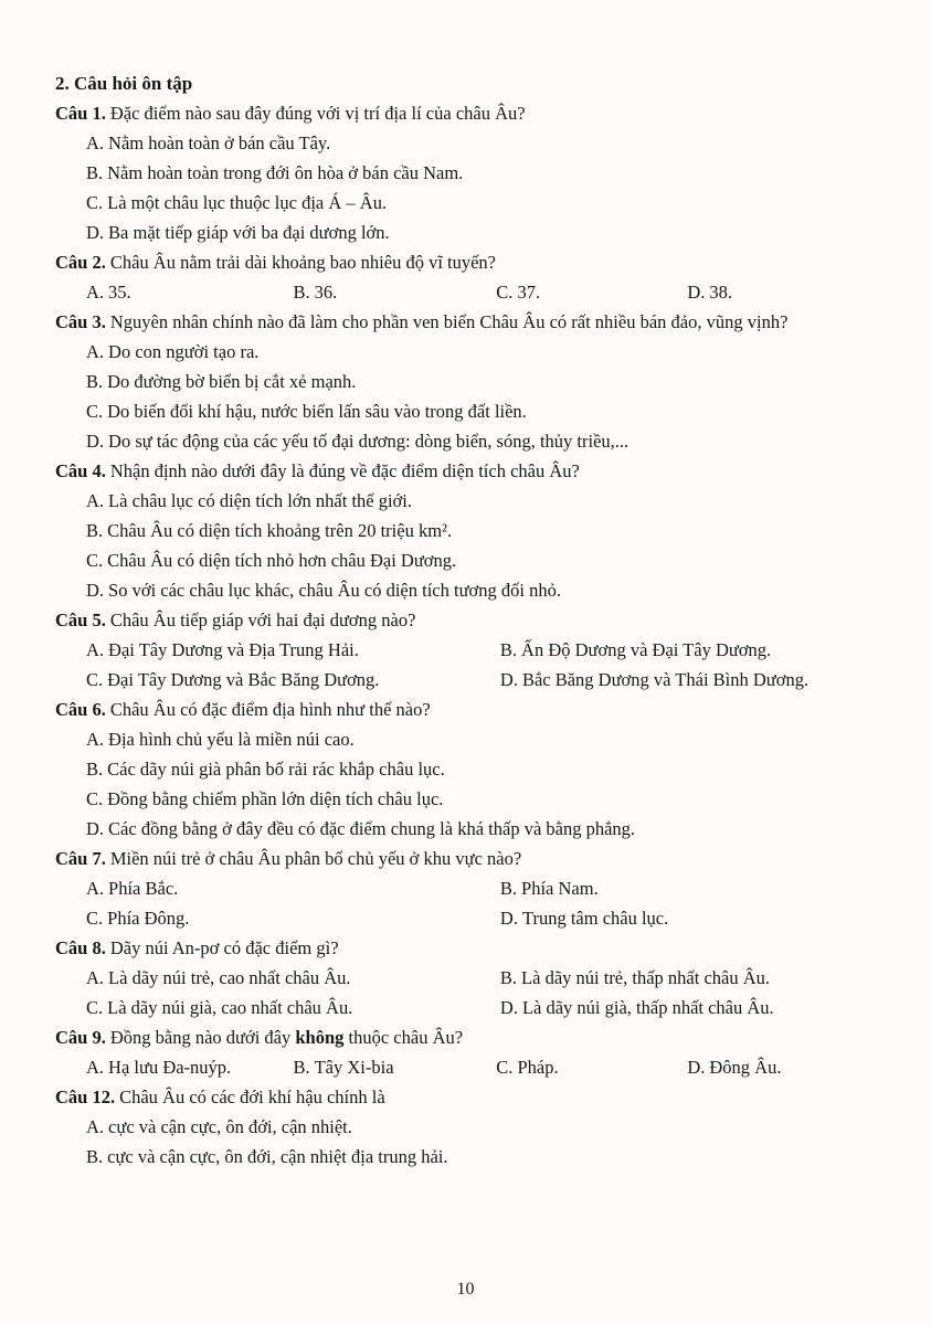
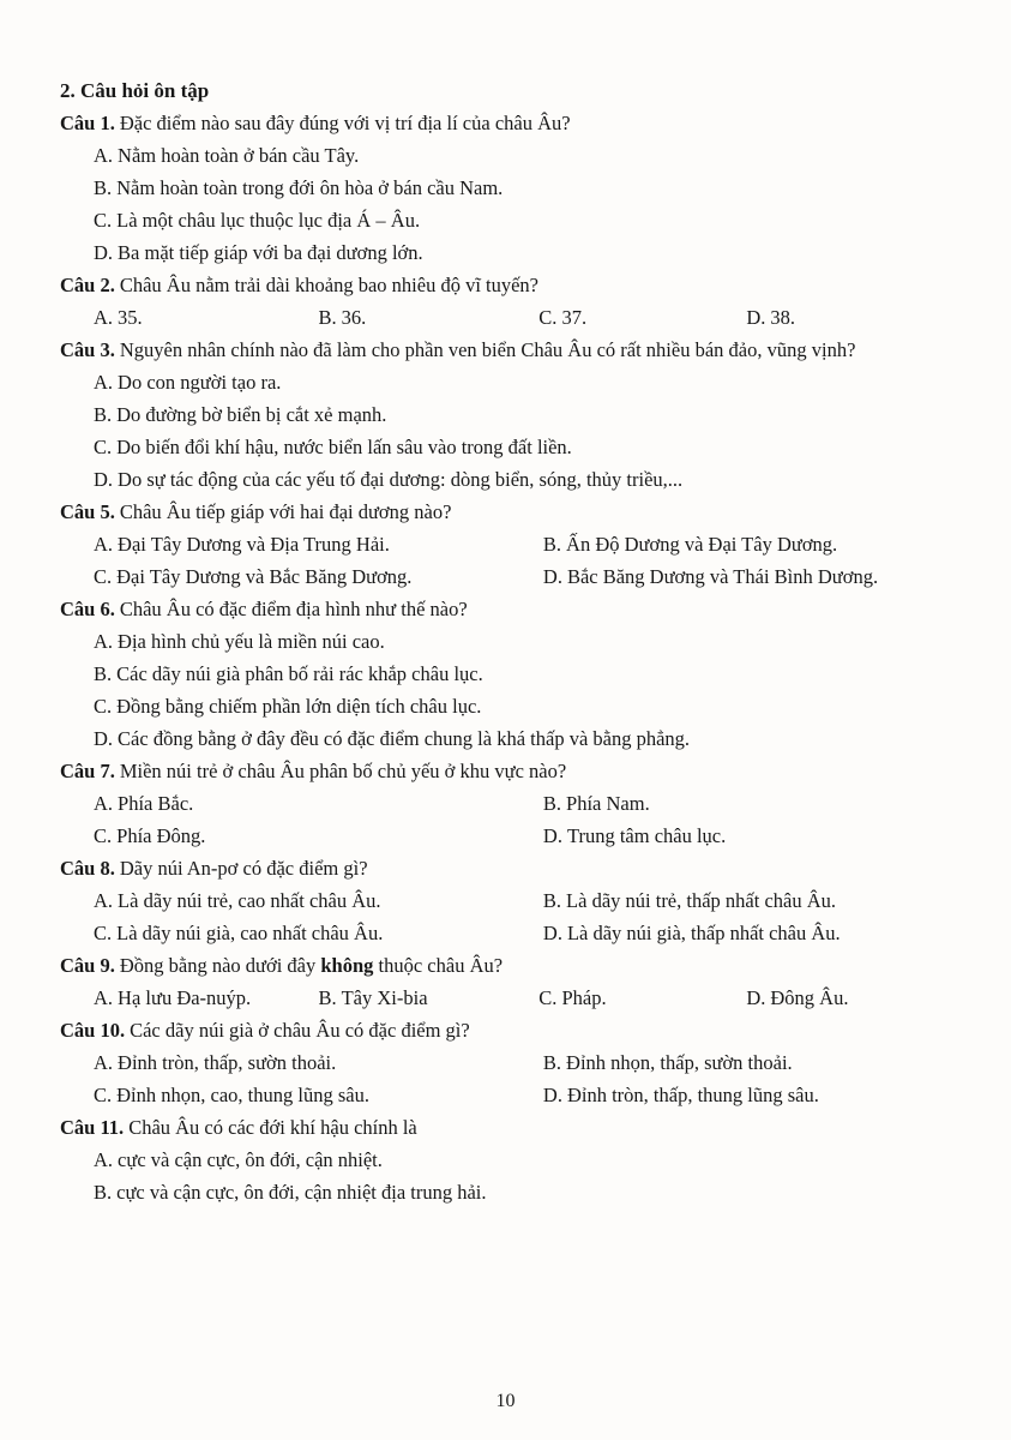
  2. Câu hỏi ôn tập
  Câu 1. Đặc điểm nào sau đây đúng với vị trí địa lí của châu Âu?
  A. Nằm hoàn toàn ở bán cầu Tây.
  B. Nằm hoàn toàn trong đới ôn hòa ở bán cầu Nam.
  C. Là một châu lục thuộc lục địa Á – Âu.
  D. Ba mặt tiếp giáp với ba đại dương lớn.
  Câu 2. Châu Âu nằm trải dài khoảng bao nhiêu độ vĩ tuyến?
  A. 35.
  B. 36.
  C. 37.
  D. 38.
  Câu 3. Nguyên nhân chính nào đã làm cho phần ven biển Châu Âu có rất nhiều bán đảo, vũng vịnh?
  A. Do con người tạo ra.
  B. Do đường bờ biển bị cắt xẻ mạnh.
  C. Do biến đổi khí hậu, nước biển lấn sâu vào trong đất liền.
  D. Do sự tác động của các yếu tố đại dương: dòng biển, sóng, thủy triều,...
- Câu 4. Nhận định nào dưới đây là đúng về đặc điểm diện tích châu Âu?
- A. Là châu lục có diện tích lớn nhất thế giới.
- B. Châu Âu có diện tích khoảng trên 20 triệu km².
- C. Châu Âu có diện tích nhỏ hơn châu Đại Dương.
- D. So với các châu lục khác, châu Âu có diện tích tương đối nhỏ.
  Câu 5. Châu Âu tiếp giáp với hai đại dương nào?
  A. Đại Tây Dương và Địa Trung Hải.
  B. Ấn Độ Dương và Đại Tây Dương.
  C. Đại Tây Dương và Bắc Băng Dương.
  D. Bắc Băng Dương và Thái Bình Dương.
  Câu 6. Châu Âu có đặc điểm địa hình như thế nào?
  A. Địa hình chủ yếu là miền núi cao.
  B. Các dãy núi già phân bố rải rác khắp châu lục.
  C. Đồng bằng chiếm phần lớn diện tích châu lục.
  D. Các đồng bằng ở đây đều có đặc điểm chung là khá thấp và bằng phẳng.
  Câu 7. Miền núi trẻ ở châu Âu phân bố chủ yếu ở khu vực nào?
  A. Phía Bắc.
  B. Phía Nam.
  C. Phía Đông.
  D. Trung tâm châu lục.
  Câu 8. Dãy núi An-pơ có đặc điểm gì?
  A. Là dãy núi trẻ, cao nhất châu Âu.
  B. Là dãy núi trẻ, thấp nhất châu Âu.
  C. Là dãy núi già, cao nhất châu Âu.
  D. Là dãy núi già, thấp nhất châu Âu.
  Câu 9. Đồng bằng nào dưới đây không thuộc châu Âu?
  A. Hạ lưu Đa-nuýp.
  B. Tây Xi-bia
  C. Pháp.
  D. Đông Âu.
+ Câu 10. Các dãy núi già ở châu Âu có đặc điểm gì?
+ A. Đỉnh tròn, thấp, sườn thoải.
+ B. Đỉnh nhọn, thấp, sườn thoải.
+ C. Đỉnh nhọn, cao, thung lũng sâu.
+ D. Đỉnh tròn, thấp, thung lũng sâu.
- Câu 12. Châu Âu có các đới khí hậu chính là
+ Câu 11. Châu Âu có các đới khí hậu chính là
  A. cực và cận cực, ôn đới, cận nhiệt.
  B. cực và cận cực, ôn đới, cận nhiệt địa trung hải.
  10
